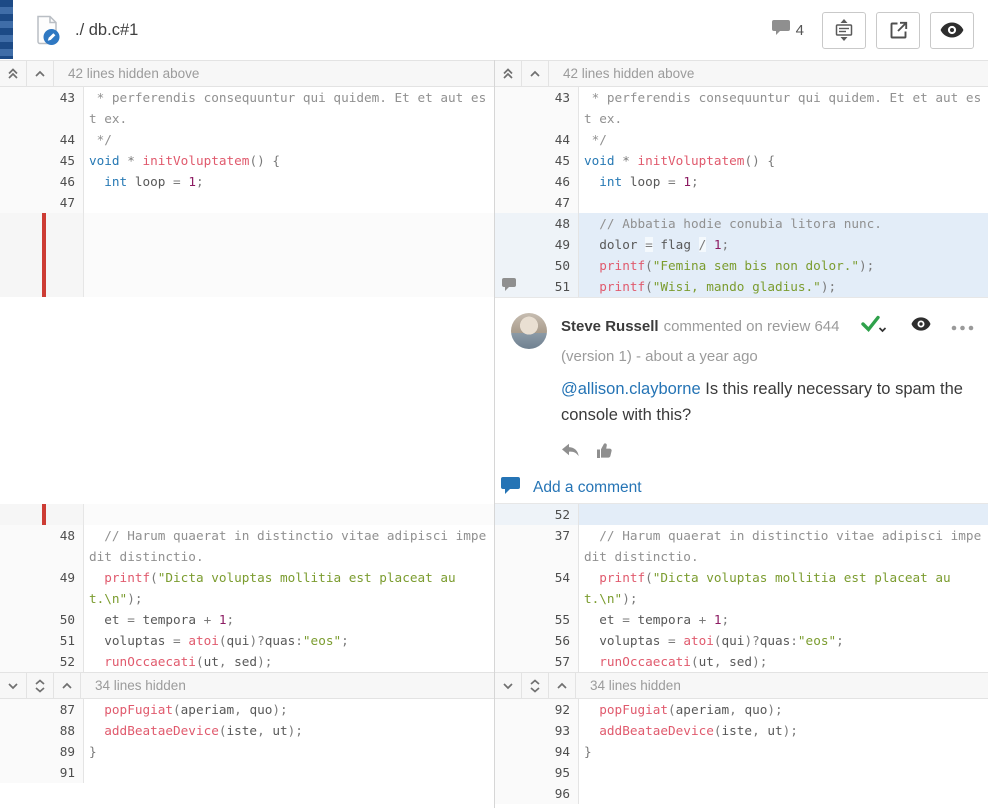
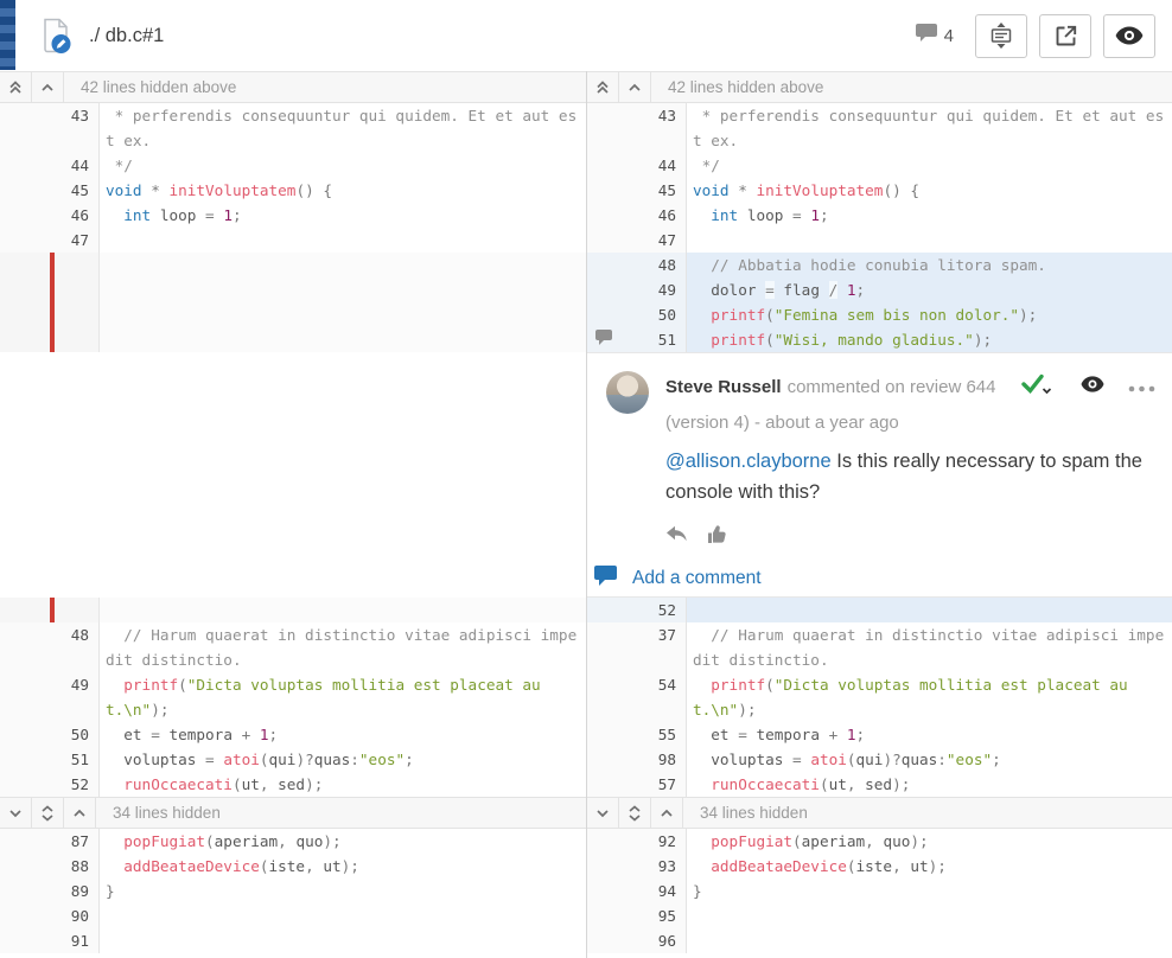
  ./ db.c#1
  4
  42 lines hidden above
  43
  * perferendis consequuntur qui quidem. Et et aut es
  t ex.
  44
  */
  45
  void * initVoluptatem() {
  46
  int loop = 1;
  47
  48
  // Harum quaerat in distinctio vitae adipisci impe
  dit distinctio.
  49
  printf("Dicta voluptas mollitia est placeat au
  t.\n");
  50
  et = tempora + 1;
  51
  voluptas = atoi(qui)?quas:"eos";
  52
  runOccaecati(ut, sed);
  34 lines hidden
  87
  popFugiat(aperiam, quo);
  88
  addBeataeDevice(iste, ut);
  89
  }
+ 90
  91
  42 lines hidden above
  43
  * perferendis consequuntur qui quidem. Et et aut es
  t ex.
  44
  */
  45
  void * initVoluptatem() {
  46
  int loop = 1;
  47
  48
- // Abbatia hodie conubia litora nunc.
+ // Abbatia hodie conubia litora spam.
  49
  dolor = flag / 1;
  50
  printf("Femina sem bis non dolor.");
  51
  printf("Wisi, mando gladius.");
  Steve Russell
  commented on review 644
- (version 1) - about a year ago
+ (version 4) - about a year ago
  @allison.clayborne Is this really necessary to spam the
  console with this?
  Add a comment
  52
  37
  // Harum quaerat in distinctio vitae adipisci impe
  dit distinctio.
  54
  printf("Dicta voluptas mollitia est placeat au
  t.\n");
  55
  et = tempora + 1;
- 56
+ 98
  voluptas = atoi(qui)?quas:"eos";
  57
  runOccaecati(ut, sed);
  34 lines hidden
  92
  popFugiat(aperiam, quo);
  93
  addBeataeDevice(iste, ut);
  94
  }
  95
  96
